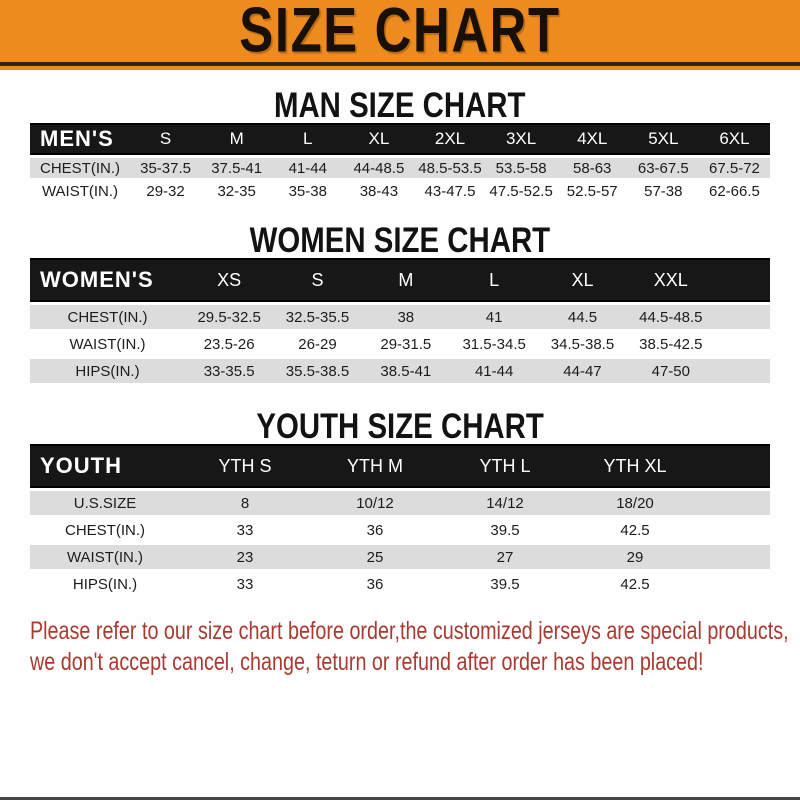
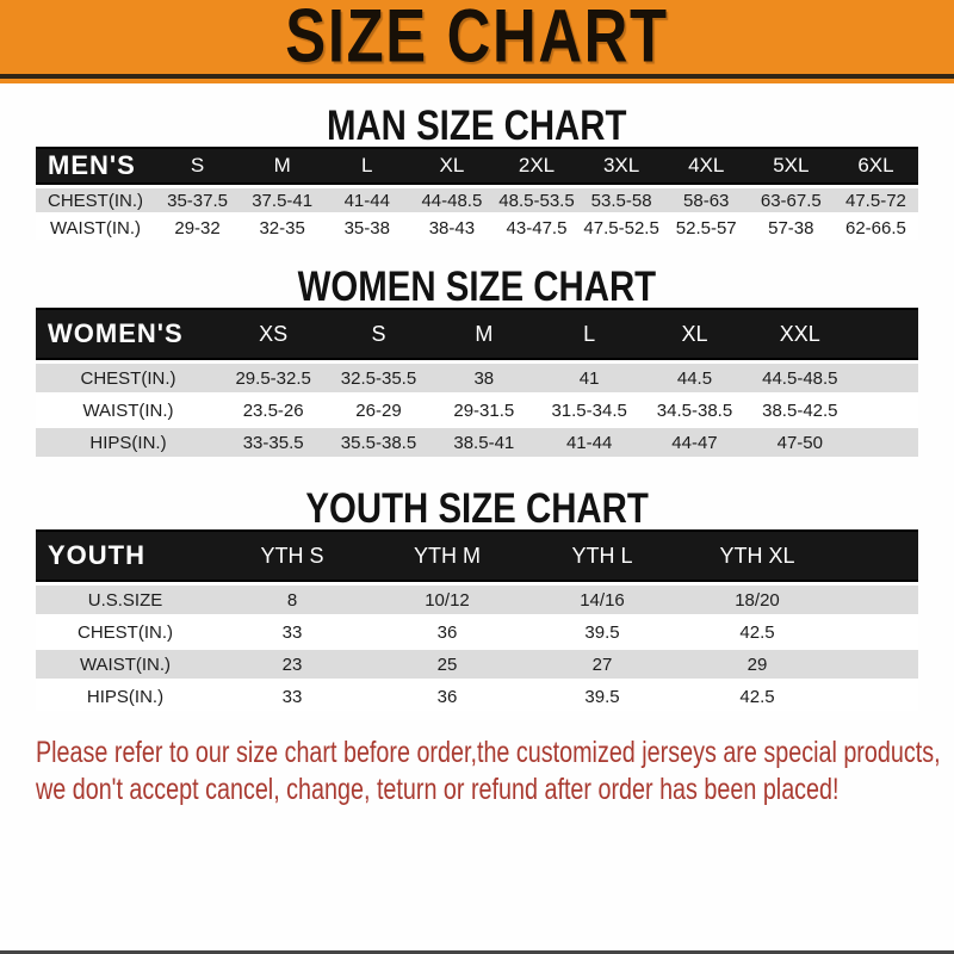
  SIZE CHART
  MAN SIZE CHART
  MEN'S	S	M	L	XL	2XL	3XL	4XL	5XL	6XL
- CHEST(IN.)	35-37.5	37.5-41	41-44	44-48.5	48.5-53.5	53.5-58	58-63	63-67.5	67.5-72
+ CHEST(IN.)	35-37.5	37.5-41	41-44	44-48.5	48.5-53.5	53.5-58	58-63	63-67.5	47.5-72
  WAIST(IN.)	29-32	32-35	35-38	38-43	43-47.5	47.5-52.5	52.5-57	57-38	62-66.5
  WOMEN SIZE CHART
  WOMEN'S	XS	S	M	L	XL	XXL
  CHEST(IN.)	29.5-32.5	32.5-35.5	38	41	44.5	44.5-48.5
  WAIST(IN.)	23.5-26	26-29	29-31.5	31.5-34.5	34.5-38.5	38.5-42.5
  HIPS(IN.)	33-35.5	35.5-38.5	38.5-41	41-44	44-47	47-50
  YOUTH SIZE CHART
  YOUTH	YTH S	YTH M	YTH L	YTH XL
- U.S.SIZE	8	10/12	14/12	18/20
+ U.S.SIZE	8	10/12	14/16	18/20
  CHEST(IN.)	33	36	39.5	42.5
  WAIST(IN.)	23	25	27	29
  HIPS(IN.)	33	36	39.5	42.5
  Please refer to our size chart before order,the customized jerseys are special products,
  we don't accept cancel, change, teturn or refund after order has been placed!
